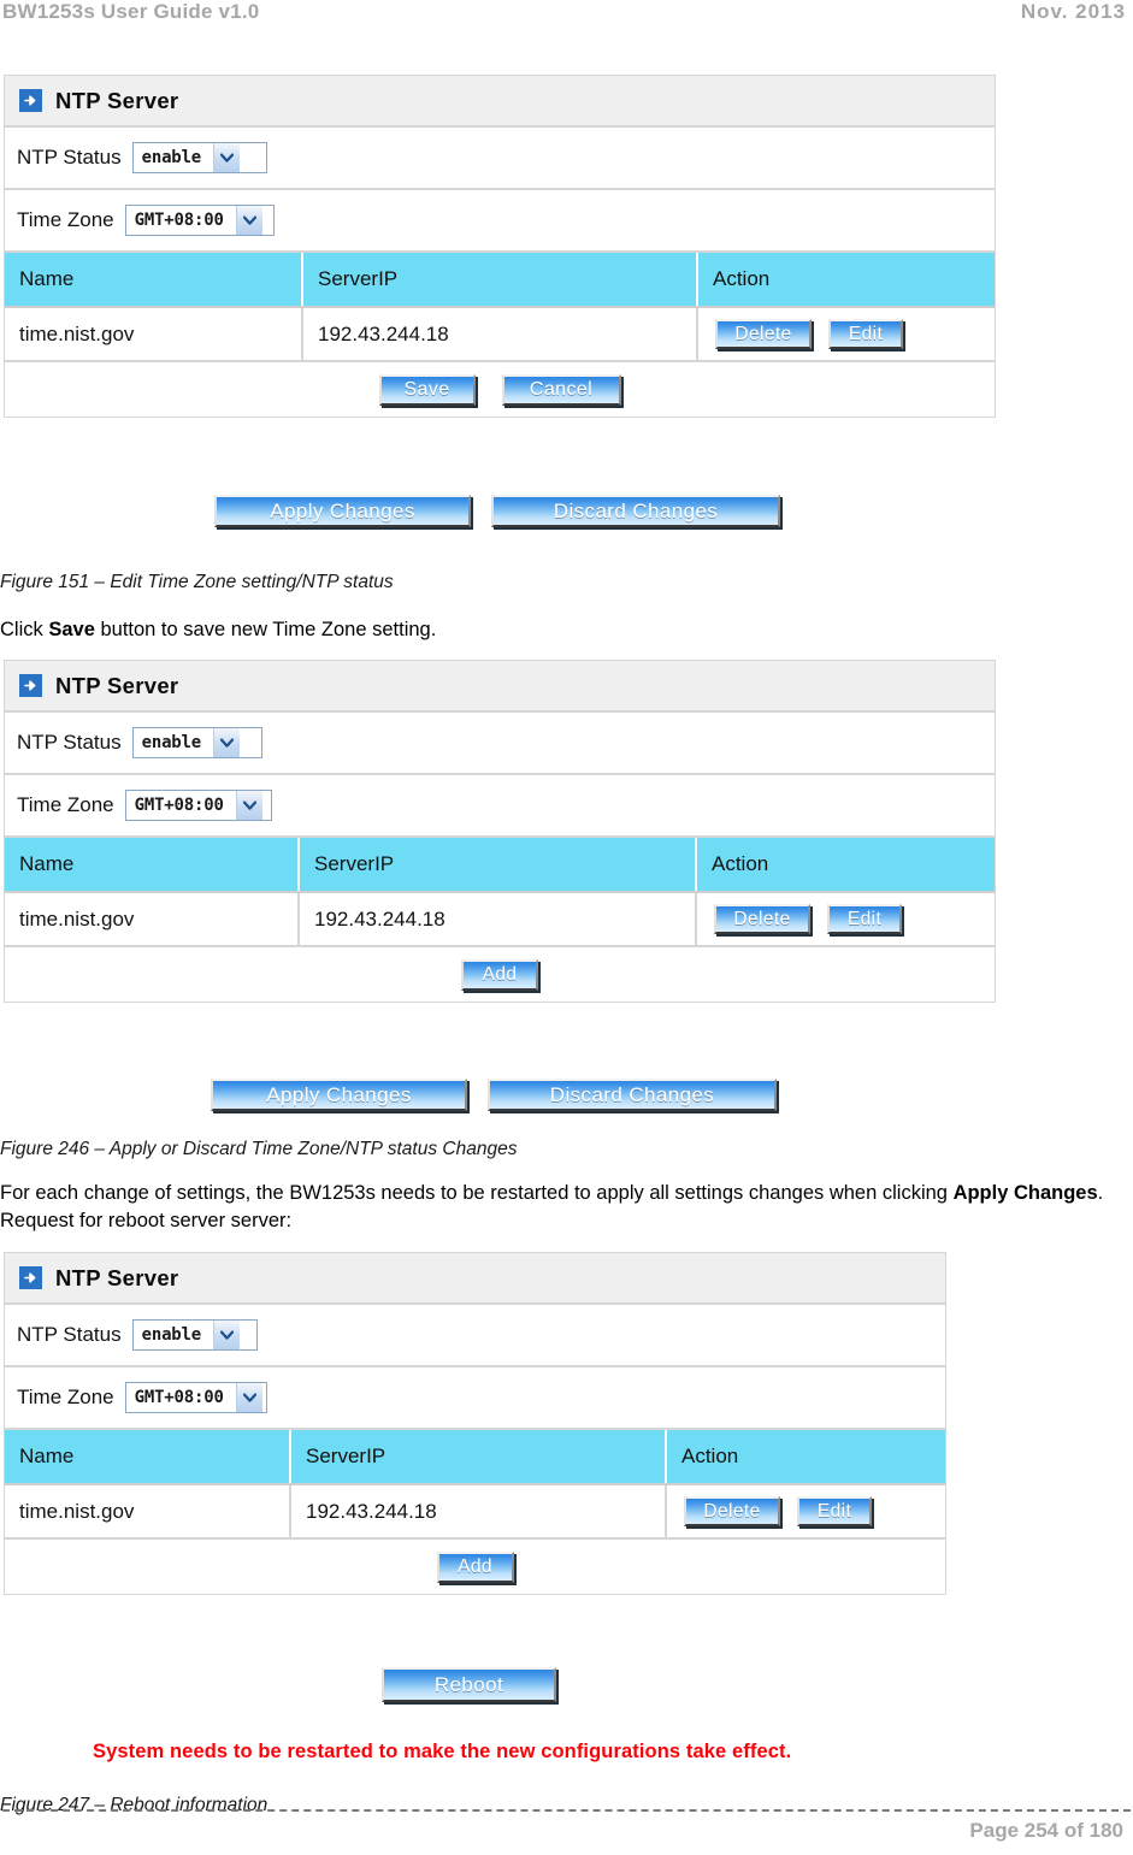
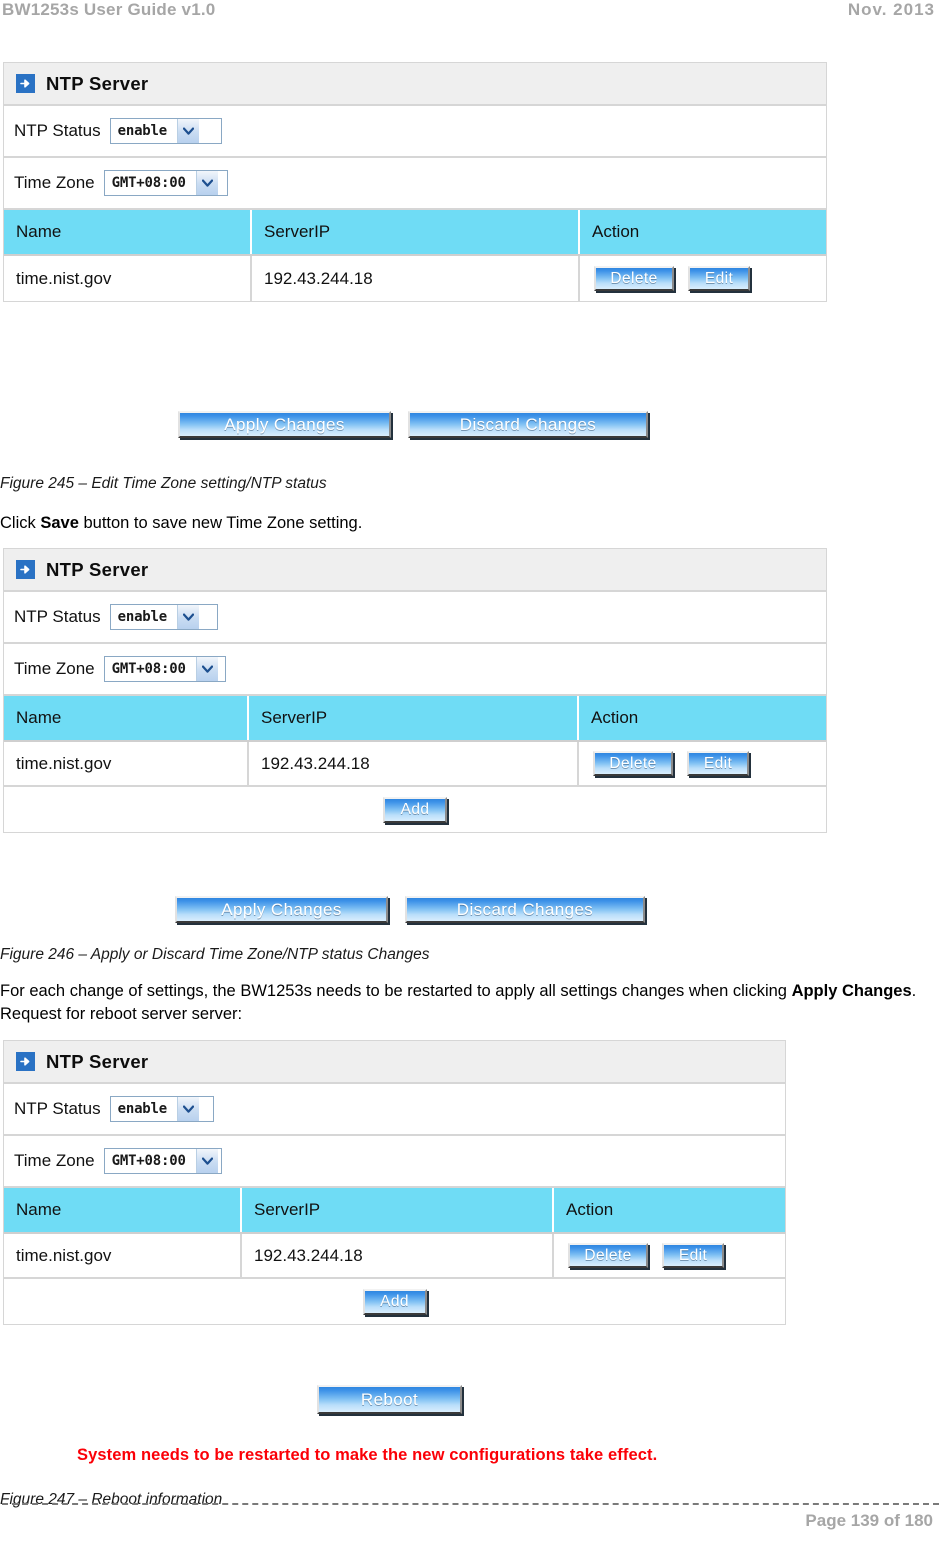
  BW1253s User Guide v1.0
  Nov. 2013
  NTP Server
  NTP Status
  enable
  Time Zone
  GMT+08:00
  Name
  ServerIP
  Action
  time.nist.gov
  192.43.244.18
  Delete
  Edit
- Save
- Cancel
  Apply Changes
  Discard Changes
- Figure 151 – Edit Time Zone setting/NTP status
+ Figure 245 – Edit Time Zone setting/NTP status
  Click Save button to save new Time Zone setting.
  NTP Server
  NTP Status
  enable
  Time Zone
  GMT+08:00
  Name
  ServerIP
  Action
  time.nist.gov
  192.43.244.18
  Delete
  Edit
  Add
  Apply Changes
  Discard Changes
  Figure 246 – Apply or Discard Time Zone/NTP status Changes
  For each change of settings, the BW1253s needs to be restarted to apply all settings changes when clicking Apply Changes. Request for reboot server server:
  NTP Server
  NTP Status
  enable
  Time Zone
  GMT+08:00
  Name
  ServerIP
  Action
  time.nist.gov
  192.43.244.18
  Delete
  Edit
  Add
  Reboot
  System needs to be restarted to make the new configurations take effect.
  Figure 247 – Reboot information
- Page 254 of 180
+ Page 139 of 180
